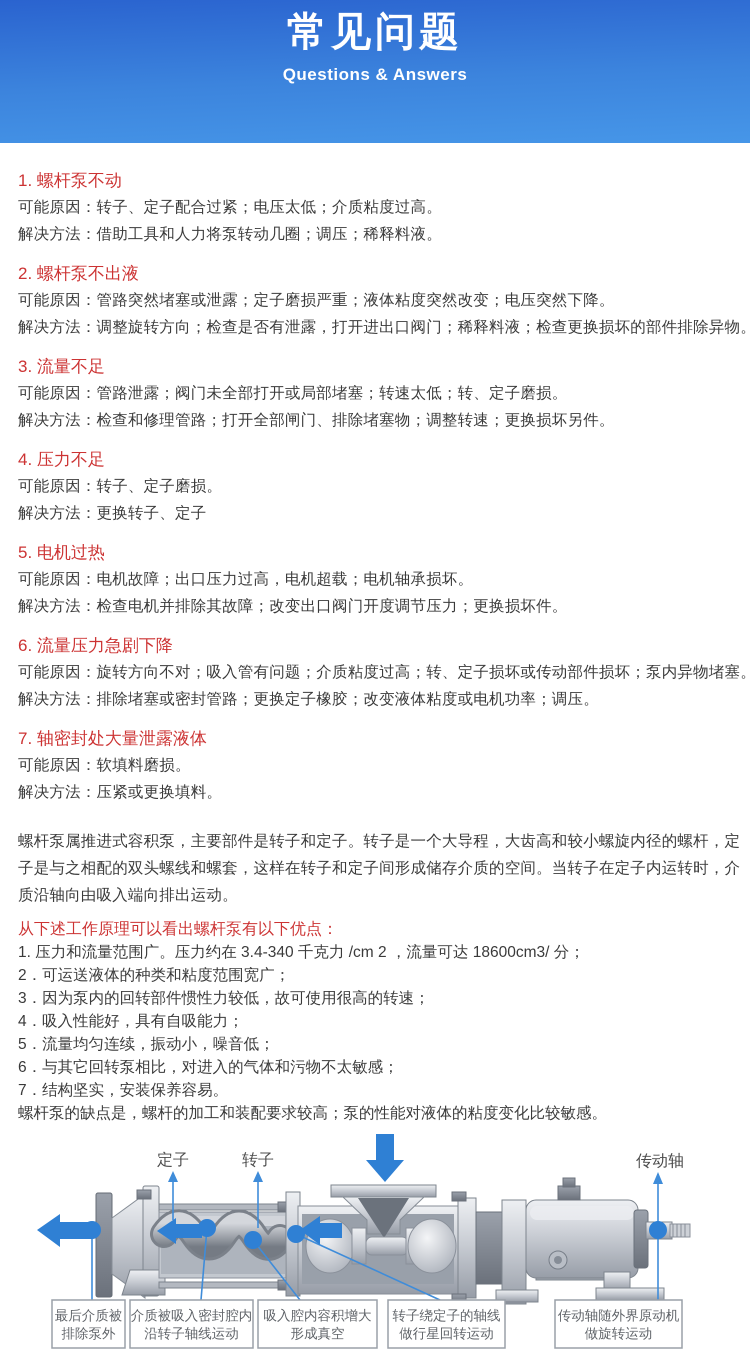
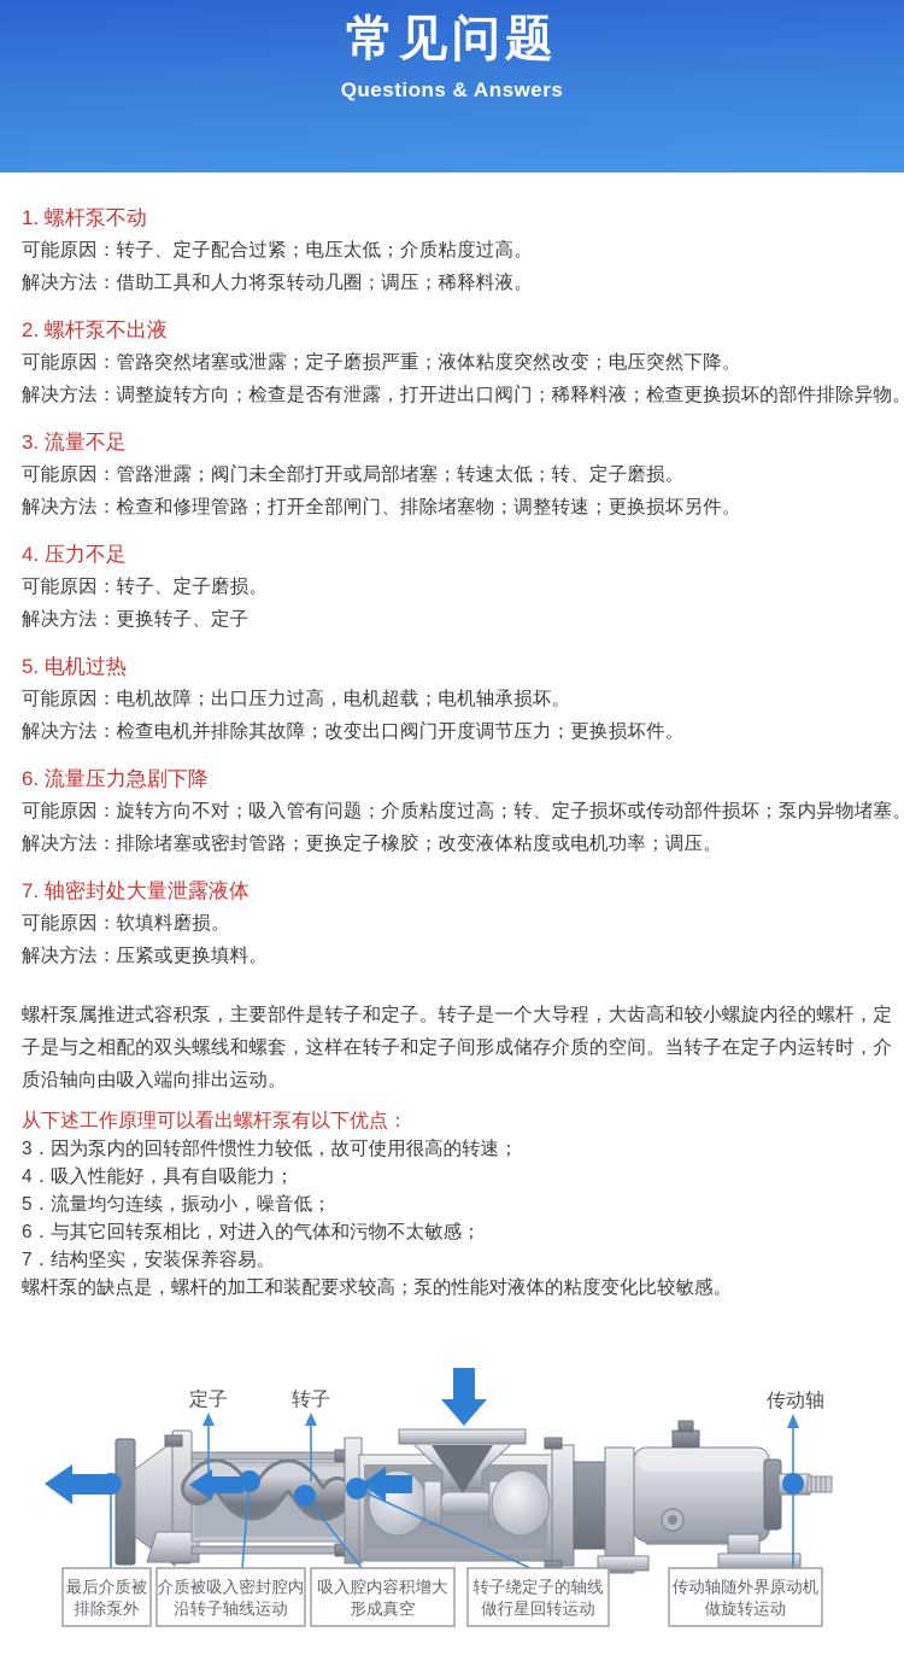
  常见问题
  Questions & Answers
  1. 螺杆泵不动
  可能原因：转子、定子配合过紧；电压太低；介质粘度过高。
  解决方法：借助工具和人力将泵转动几圈；调压；稀释料液。
  2. 螺杆泵不出液
  可能原因：管路突然堵塞或泄露；定子磨损严重；液体粘度突然改变；电压突然下降。
  解决方法：调整旋转方向；检查是否有泄露，打开进出口阀门；稀释料液；检查更换损坏的部件排除异物。
  3. 流量不足
  可能原因：管路泄露；阀门未全部打开或局部堵塞；转速太低；转、定子磨损。
  解决方法：检查和修理管路；打开全部闸门、排除堵塞物；调整转速；更换损坏另件。
  4. 压力不足
  可能原因：转子、定子磨损。
  解决方法：更换转子、定子
  5. 电机过热
  可能原因：电机故障；出口压力过高，电机超载；电机轴承损坏。
  解决方法：检查电机并排除其故障；改变出口阀门开度调节压力；更换损坏件。
  6. 流量压力急剧下降
  可能原因：旋转方向不对；吸入管有问题；介质粘度过高；转、定子损坏或传动部件损坏；泵内异物堵塞。
  解决方法：排除堵塞或密封管路；更换定子橡胶；改变液体粘度或电机功率；调压。
  7. 轴密封处大量泄露液体
  可能原因：软填料磨损。
  解决方法：压紧或更换填料。
  螺杆泵属推进式容积泵，主要部件是转子和定子。转子是一个大导程，大齿高和较小螺旋内径的螺杆，定子是与之相配的双头螺线和螺套，这样在转子和定子间形成储存介质的空间。当转子在定子内运转时，介质沿轴向由吸入端向排出运动。
  从下述工作原理可以看出螺杆泵有以下优点：
- 1. 压力和流量范围广。压力约在 3.4-340 千克力 /cm 2 ，流量可达 18600cm3/ 分；
- 2．可运送液体的种类和粘度范围宽广；
  3．因为泵内的回转部件惯性力较低，故可使用很高的转速；
  4．吸入性能好，具有自吸能力；
  5．流量均匀连续，振动小，噪音低；
  6．与其它回转泵相比，对进入的气体和污物不太敏感；
  7．结构坚实，安装保养容易。
  螺杆泵的缺点是，螺杆的加工和装配要求较高；泵的性能对液体的粘度变化比较敏感。
  定子
  转子
  传动轴
  最后介质被
  排除泵外
  介质被吸入密封腔内
  沿转子轴线运动
  吸入腔内容积增大
  形成真空
  转子绕定子的轴线
  做行星回转运动
  传动轴随外界原动机
  做旋转运动
